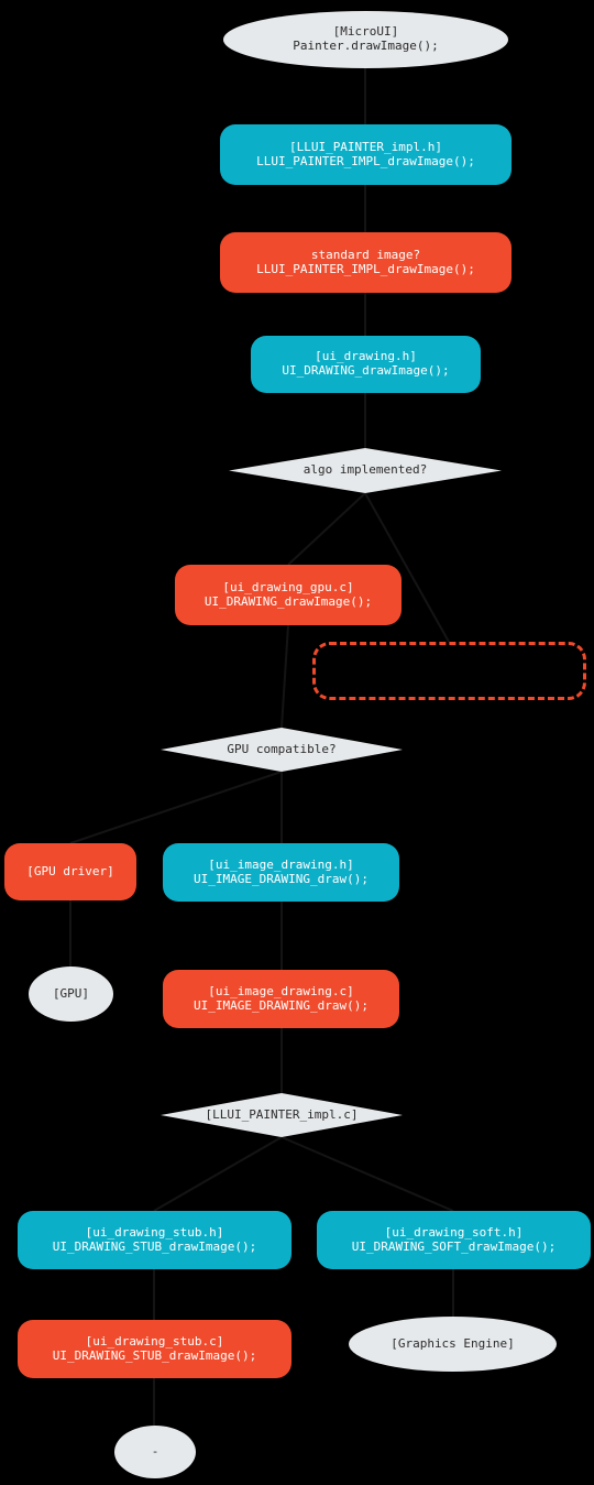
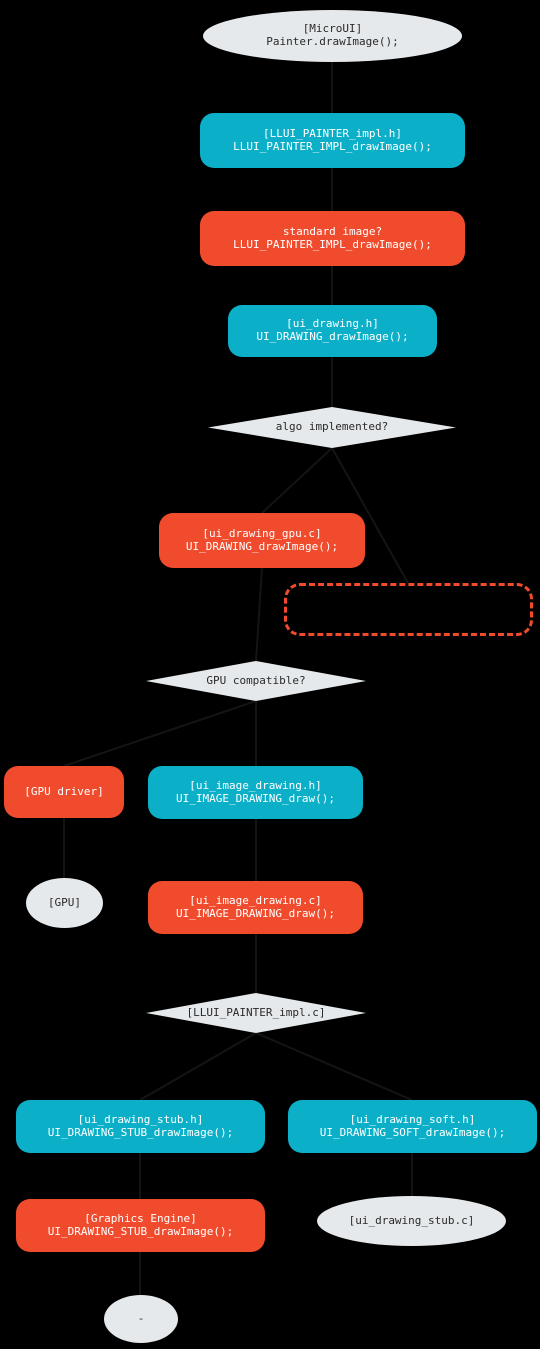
  [MicroUI]
  Painter.drawImage();
  [LLUI_PAINTER_impl.h]
  LLUI_PAINTER_IMPL_drawImage();
  standard image?
  LLUI_PAINTER_IMPL_drawImage();
  [ui_drawing.h]
  UI_DRAWING_drawImage();
  algo implemented?
  [ui_drawing_gpu.c]
  UI_DRAWING_drawImage();
  GPU compatible?
  [GPU driver]
  [ui_image_drawing.h]
  UI_IMAGE_DRAWING_draw();
  [GPU]
  [ui_image_drawing.c]
  UI_IMAGE_DRAWING_draw();
  [LLUI_PAINTER_impl.c]
  [ui_drawing_stub.h]
  UI_DRAWING_STUB_drawImage();
  [ui_drawing_soft.h]
  UI_DRAWING_SOFT_drawImage();
- [ui_drawing_stub.c]
+ [Graphics Engine]
  UI_DRAWING_STUB_drawImage();
- [Graphics Engine]
+ [ui_drawing_stub.c]
  -
